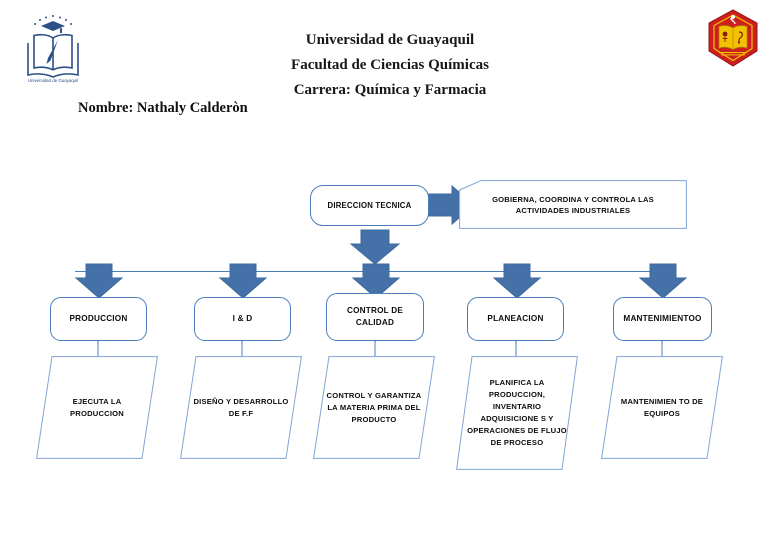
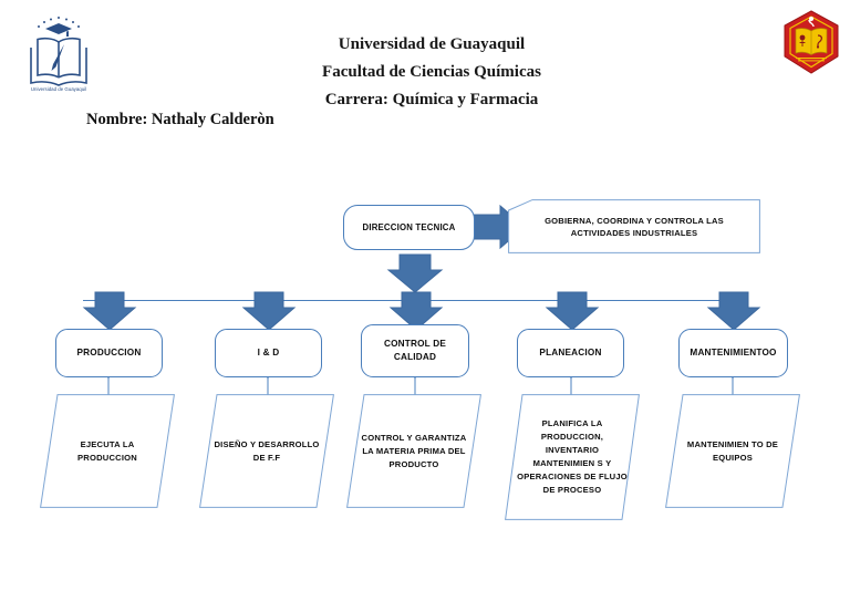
  Universidad de Guayaquil
  Facultad de Ciencias Químicas
  Carrera: Química y Farmacia
  Nombre: Nathaly Calderòn
  DIRECCION TECNICA
  GOBIERNA, COORDINA Y CONTROLA LAS ACTIVIDADES INDUSTRIALES
  PRODUCCION
  I & D
  CONTROL DE CALIDAD
  PLANEACION
  MANTENIMIENTOO
  EJECUTA LA PRODUCCION
  DISEÑO Y DESARROLLO DE F.F
  CONTROL Y GARANTIZA LA MATERIA PRIMA DEL PRODUCTO
- PLANIFICA LA PRODUCCION, INVENTARIO ADQUISICIONE S Y OPERACIONES DE FLUJO DE PROCESO
+ PLANIFICA LA PRODUCCION, INVENTARIO MANTENIMIEN S Y OPERACIONES DE FLUJO DE PROCESO
  MANTENIMIEN TO DE EQUIPOS
